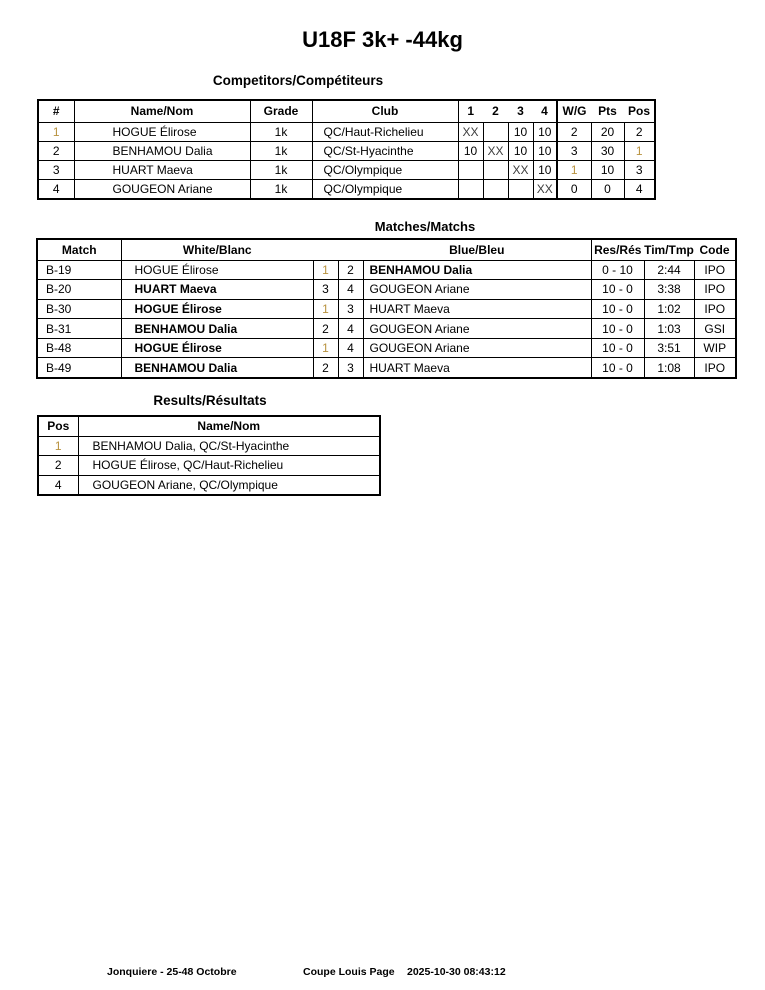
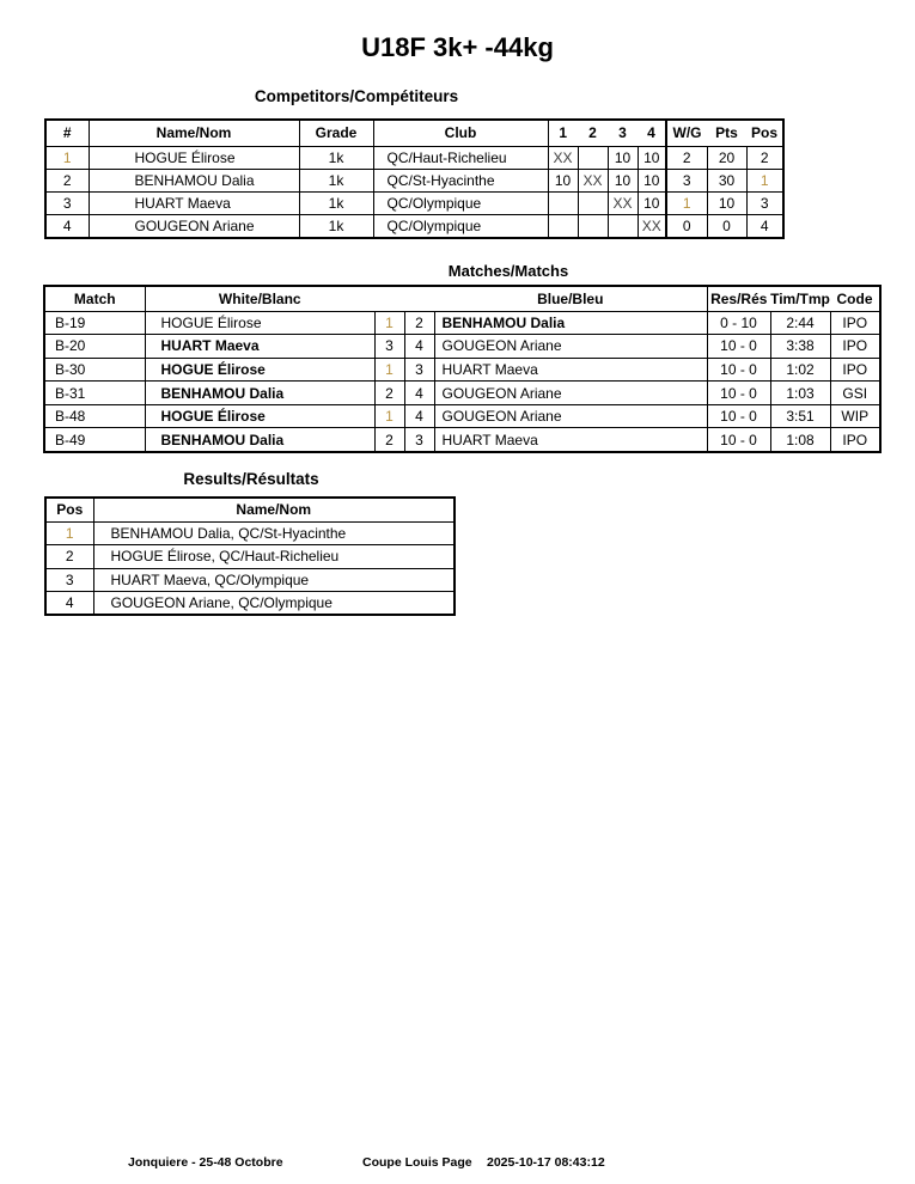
  U18F 3k+ -44kg
  Competitors/Compétiteurs
  #	Name/Nom	Grade	Club	1	2	3	4	W/G	Pts	Pos
  1	HOGUE Élirose	1k	QC/Haut-Richelieu	XX		10	10	2	20	2
  2	BENHAMOU Dalia	1k	QC/St-Hyacinthe	10	XX	10	10	3	30	1
  3	HUART Maeva	1k	QC/Olympique			XX	10	1	10	3
  4	GOUGEON Ariane	1k	QC/Olympique				XX	0	0	4
  Matches/Matchs
  Match	White/Blanc			Blue/Bleu	Res/Rés	Tim/Tmp	Code
  B-19	HOGUE Élirose	1	2	BENHAMOU Dalia	0 - 10	2:44	IPO
  B-20	HUART Maeva	3	4	GOUGEON Ariane	10 - 0	3:38	IPO
  B-30	HOGUE Élirose	1	3	HUART Maeva	10 - 0	1:02	IPO
  B-31	BENHAMOU Dalia	2	4	GOUGEON Ariane	10 - 0	1:03	GSI
  B-48	HOGUE Élirose	1	4	GOUGEON Ariane	10 - 0	3:51	WIP
  B-49	BENHAMOU Dalia	2	3	HUART Maeva	10 - 0	1:08	IPO
  Results/Résultats
  Pos	Name/Nom
  1	BENHAMOU Dalia, QC/St-Hyacinthe
  2	HOGUE Élirose, QC/Haut-Richelieu
+ 3	HUART Maeva, QC/Olympique
  4	GOUGEON Ariane, QC/Olympique
  Jonquiere - 25-48 Octobre
  Coupe Louis Page
- 2025-10-30 08:43:12
+ 2025-10-17 08:43:12
